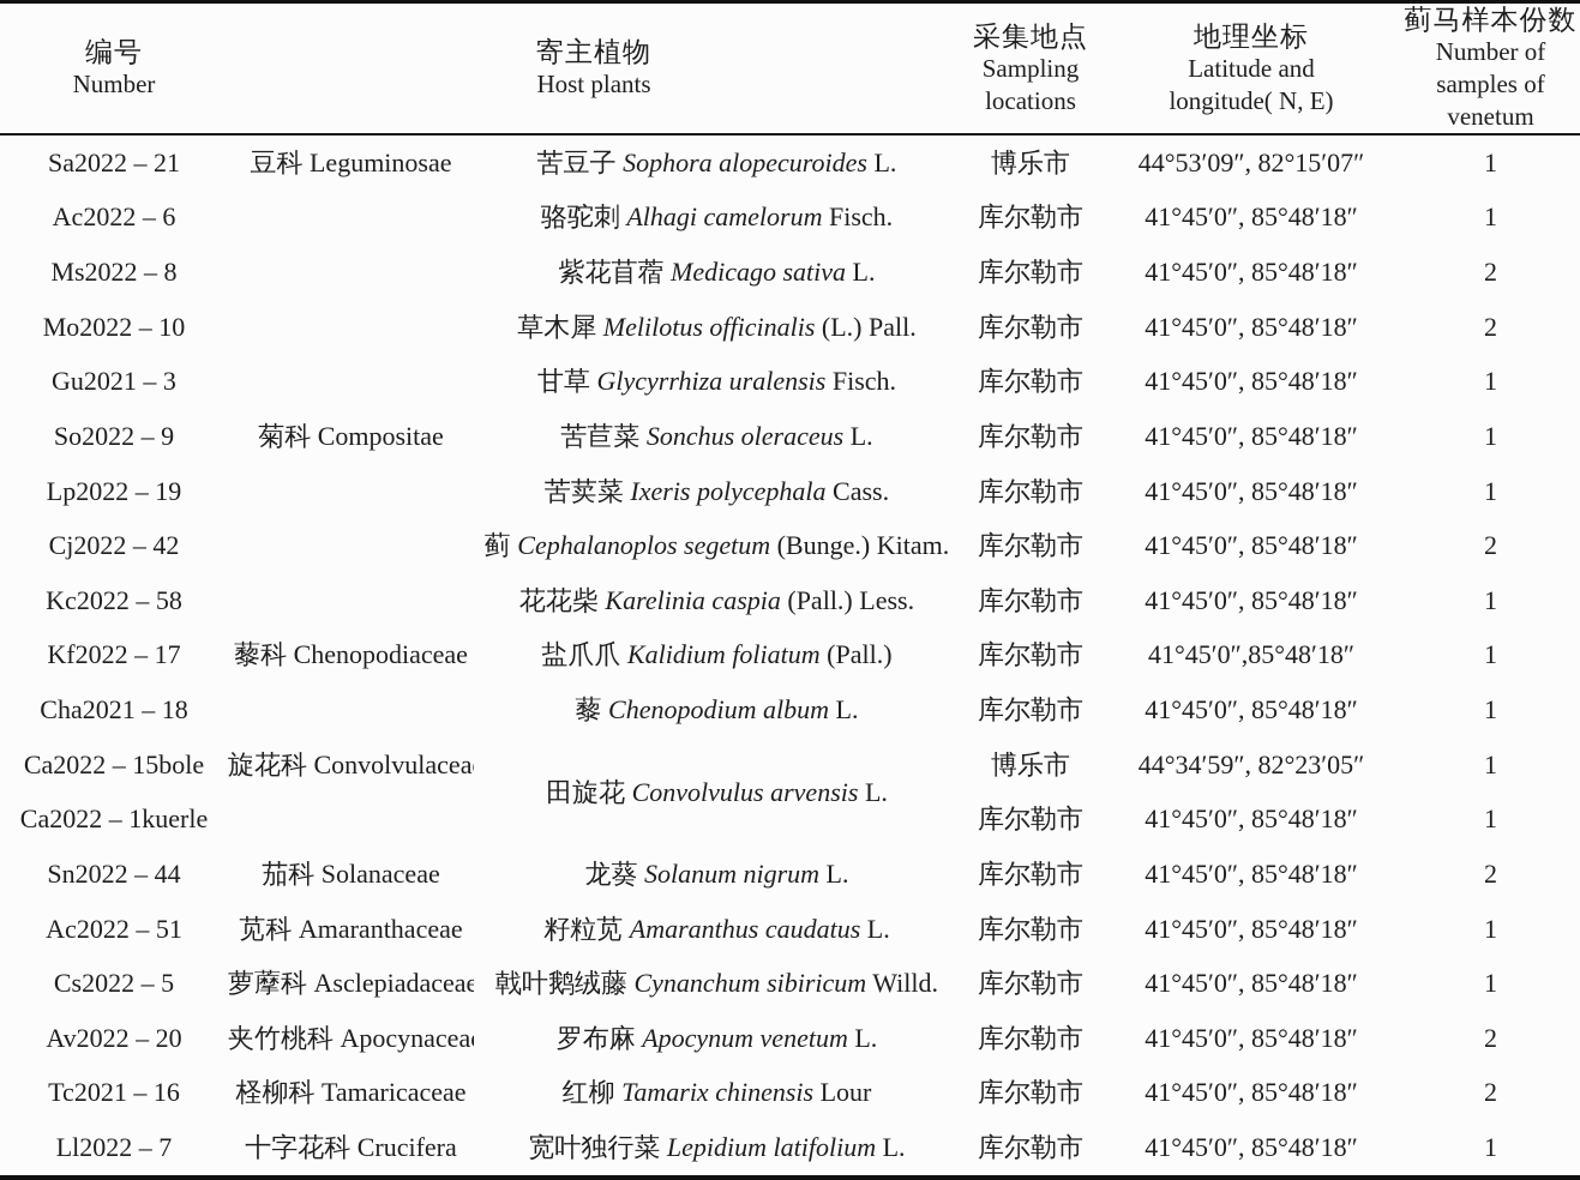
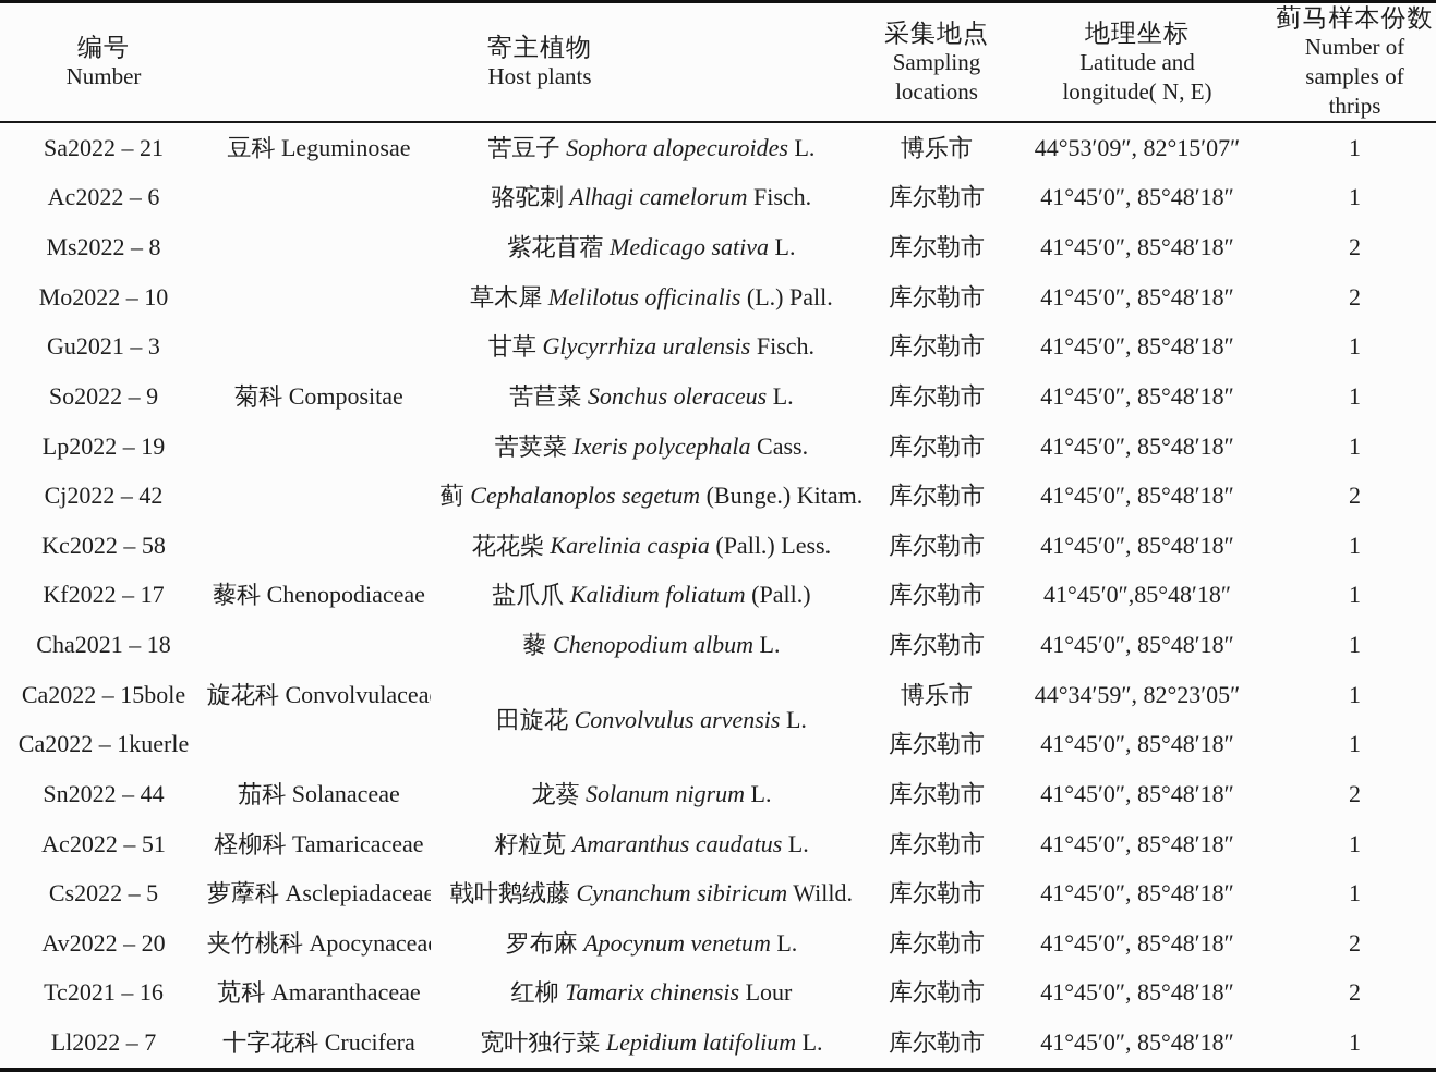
- 编号 Number	寄主植物 Host plants	采集地点 Sampling locations	地理坐标 Latitude and longitude( N, E)	蓟马样本份数 Number of samples of venetum
+ 编号 Number	寄主植物 Host plants	采集地点 Sampling locations	地理坐标 Latitude and longitude( N, E)	蓟马样本份数 Number of samples of thrips
  Sa2022 – 21	豆科 Leguminosae	苦豆子 Sophora alopecuroides L.	博乐市	44°53′09″, 82°15′07″	1
  Ac2022 – 6		骆驼刺 Alhagi camelorum Fisch.	库尔勒市	41°45′0″, 85°48′18″	1
  Ms2022 – 8		紫花苜蓿 Medicago sativa L.	库尔勒市	41°45′0″, 85°48′18″	2
  Mo2022 – 10		草木犀 Melilotus officinalis (L.) Pall.	库尔勒市	41°45′0″, 85°48′18″	2
  Gu2021 – 3		甘草 Glycyrrhiza uralensis Fisch.	库尔勒市	41°45′0″, 85°48′18″	1
  So2022 – 9	菊科 Compositae	苦苣菜 Sonchus oleraceus L.	库尔勒市	41°45′0″, 85°48′18″	1
  Lp2022 – 19		苦荬菜 Ixeris polycephala Cass.	库尔勒市	41°45′0″, 85°48′18″	1
  Cj2022 – 42		蓟 Cephalanoplos segetum (Bunge.) Kitam.	库尔勒市	41°45′0″, 85°48′18″	2
  Kc2022 – 58		花花柴 Karelinia caspia (Pall.) Less.	库尔勒市	41°45′0″, 85°48′18″	1
  Kf2022 – 17	藜科 Chenopodiaceae	盐爪爪 Kalidium foliatum (Pall.)	库尔勒市	41°45′0″,85°48′18″	1
  Cha2021 – 18		藜 Chenopodium album L.	库尔勒市	41°45′0″, 85°48′18″	1
  Ca2022 – 15bole	旋花科 Convolvulacea	田旋花 Convolvulus arvensis L.	博乐市	44°34′59″, 82°23′05″	1
  Ca2022 – 1kuerle		库尔勒市	41°45′0″, 85°48′18″	1
  Sn2022 – 44	茄科 Solanaceae	龙葵 Solanum nigrum L.	库尔勒市	41°45′0″, 85°48′18″	2
- Ac2022 – 51	苋科 Amaranthaceae	籽粒苋 Amaranthus caudatus L.	库尔勒市	41°45′0″, 85°48′18″	1
+ Ac2022 – 51	柽柳科 Tamaricaceae	籽粒苋 Amaranthus caudatus L.	库尔勒市	41°45′0″, 85°48′18″	1
  Cs2022 – 5	萝藦科 Asclepiadaceae	戟叶鹅绒藤 Cynanchum sibiricum Willd.	库尔勒市	41°45′0″, 85°48′18″	1
  Av2022 – 20	夹竹桃科 Apocynacea	罗布麻 Apocynum venetum L.	库尔勒市	41°45′0″, 85°48′18″	2
- Tc2021 – 16	柽柳科 Tamaricaceae	红柳 Tamarix chinensis Lour	库尔勒市	41°45′0″, 85°48′18″	2
+ Tc2021 – 16	苋科 Amaranthaceae	红柳 Tamarix chinensis Lour	库尔勒市	41°45′0″, 85°48′18″	2
  Ll2022 – 7	十字花科 Crucifera	宽叶独行菜 Lepidium latifolium L.	库尔勒市	41°45′0″, 85°48′18″	1
